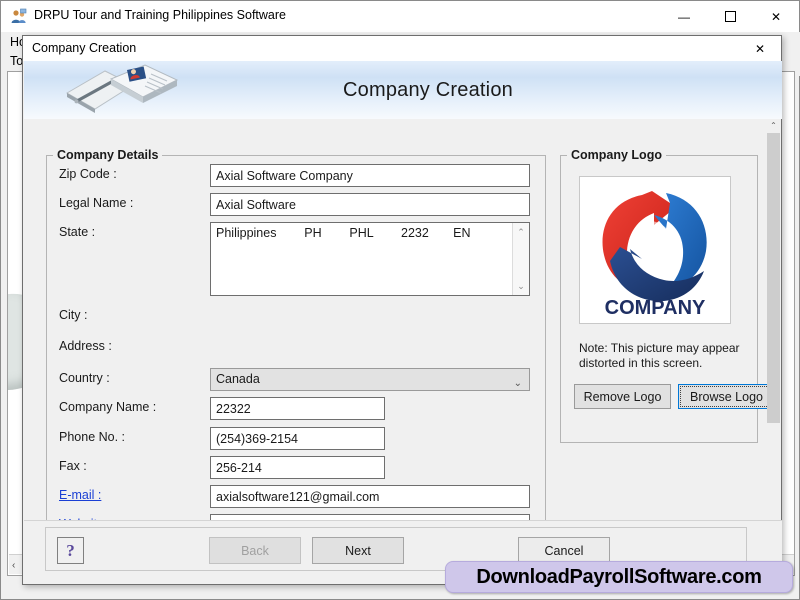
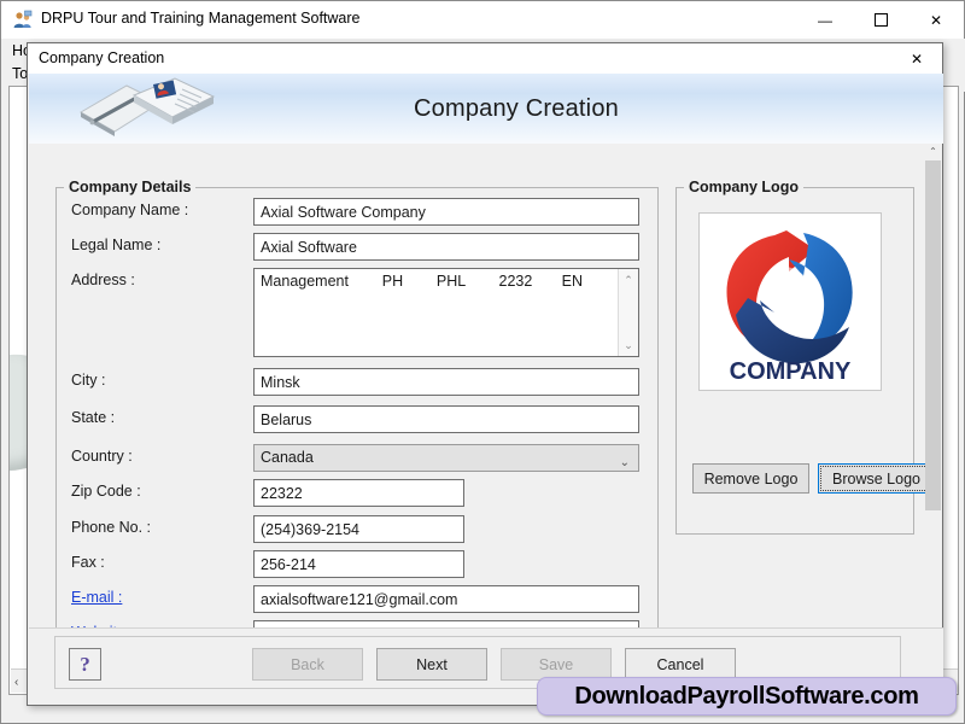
- DRPU Tour and Training Philippines Software
+ DRPU Tour and Training Management Software
  —
  ✕
  ‹
  Company Creation
  ✕
  Company Creation
  Company Details
- Zip Code :
+ Company Name :
  Axial Software Company
  Legal Name :
  Axial Software
- State :
+ Address :
- Philippines PH PHL 2232 EN
+ Management PH PHL 2232 EN
  ⌃
  ⌄
  City :
+ Minsk
- Address :
+ State :
+ Belarus
  Country :
  Canada
  ⌄
- Company Name :
+ Zip Code :
  22322
  Phone No. :
  (254)369-2154
  Fax :
  256-214
  E-mail :
  axialsoftware121@gmail.com
  Company Logo
  COMPANY
- Note: This picture may appear distorted in this screen.
  Remove Logo
  Browse Logo
  ⌃
  ?
  Back
  Next
+ Save
  Cancel
  DownloadPayrollSoftware.com
